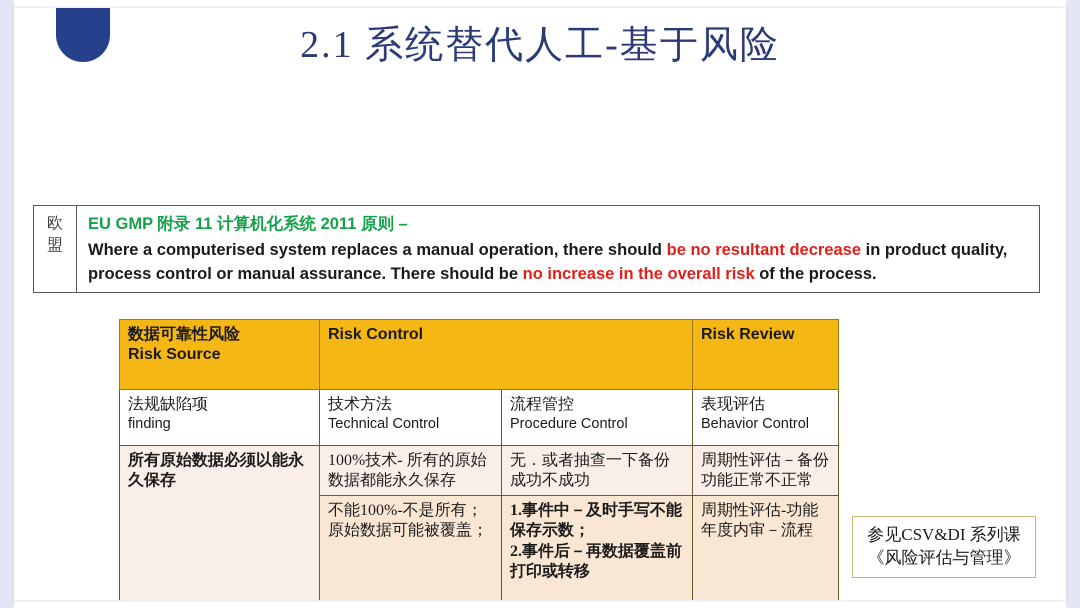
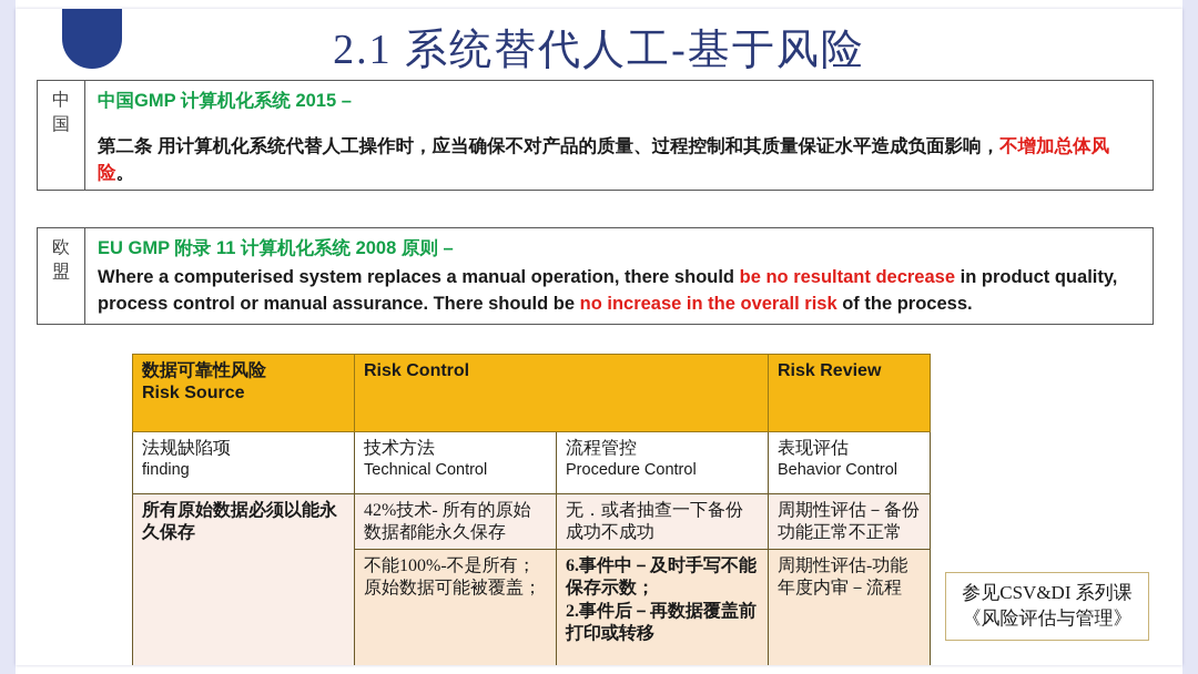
  2.1 系统替代人工-基于风险
+ 中
+ 国
+ 中国GMP 计算机化系统 2015 –
+ 第二条 用计算机化系统代替人工操作时，应当确保不对产品的质量、过程控制和其质量保证水平造成负面影响，不增加总体风险。
  欧
  盟
- EU GMP 附录 11 计算机化系统 2011 原则 –
+ EU GMP 附录 11 计算机化系统 2008 原则 –
  Where a computerised system replaces a manual operation, there should be no resultant decrease in product quality, process control or manual assurance. There should be no increase in the overall risk of the process.
  数据可靠性风险 Risk Source	Risk Control	Risk Review
  法规缺陷项 finding	技术方法 Technical Control	流程管控 Procedure Control	表现评估 Behavior Control
- 所有原始数据必须以能永久保存	100%技术- 所有的原始数据都能永久保存	无．或者抽查一下备份成功不成功	周期性评估－备份功能正常不正常
+ 所有原始数据必须以能永久保存	42%技术- 所有的原始数据都能永久保存	无．或者抽查一下备份成功不成功	周期性评估－备份功能正常不正常
- 不能100%-不是所有；原始数据可能被覆盖；	1.事件中－及时手写不能保存示数； 2.事件后－再数据覆盖前打印或转移	周期性评估-功能年度内审－流程
+ 不能100%-不是所有；原始数据可能被覆盖；	6.事件中－及时手写不能保存示数； 2.事件后－再数据覆盖前打印或转移	周期性评估-功能年度内审－流程
  参见CSV&DI 系列课
  《风险评估与管理》
